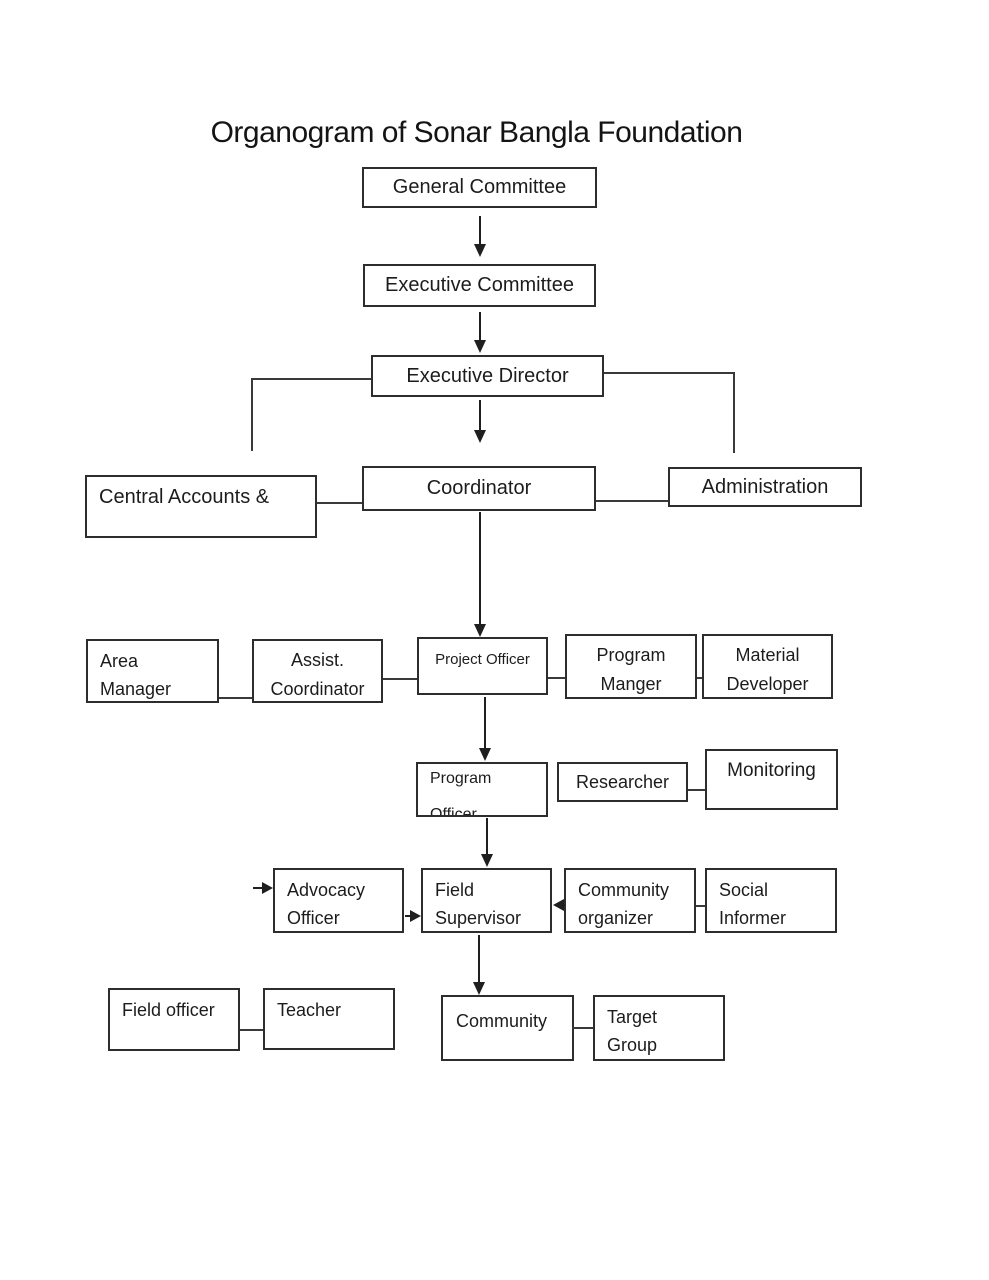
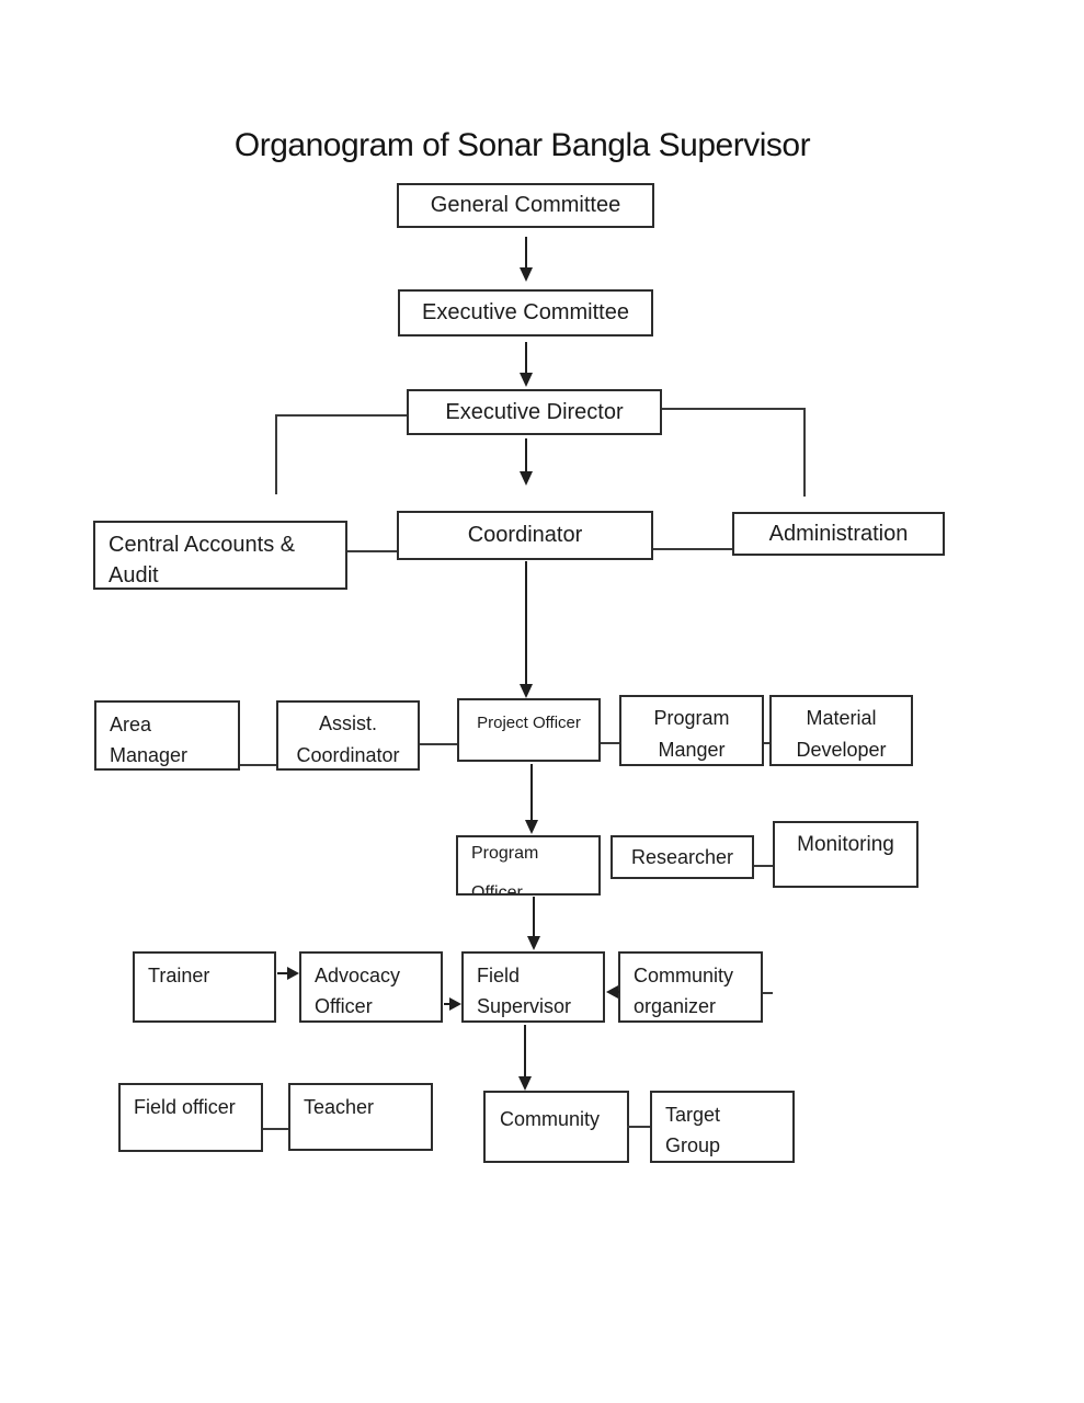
- Organogram of Sonar Bangla Foundation
+ Organogram of Sonar Bangla Supervisor
  General Committee
  Executive Committee
  Executive Director
  Coordinator
  Central Accounts &
+ Audit
  Administration
  Area
  Manager
  Assist.
  Coordinator
  Project Officer
  Program
  Manger
  Material
  Developer
  Program
  Officer
  Researcher
  Monitoring
+ Trainer
  Advocacy
  Officer
  Field
  Supervisor
  Community
  organizer
- Social
- Informer
  Field officer
  Teacher
  Community
  Target
  Group
